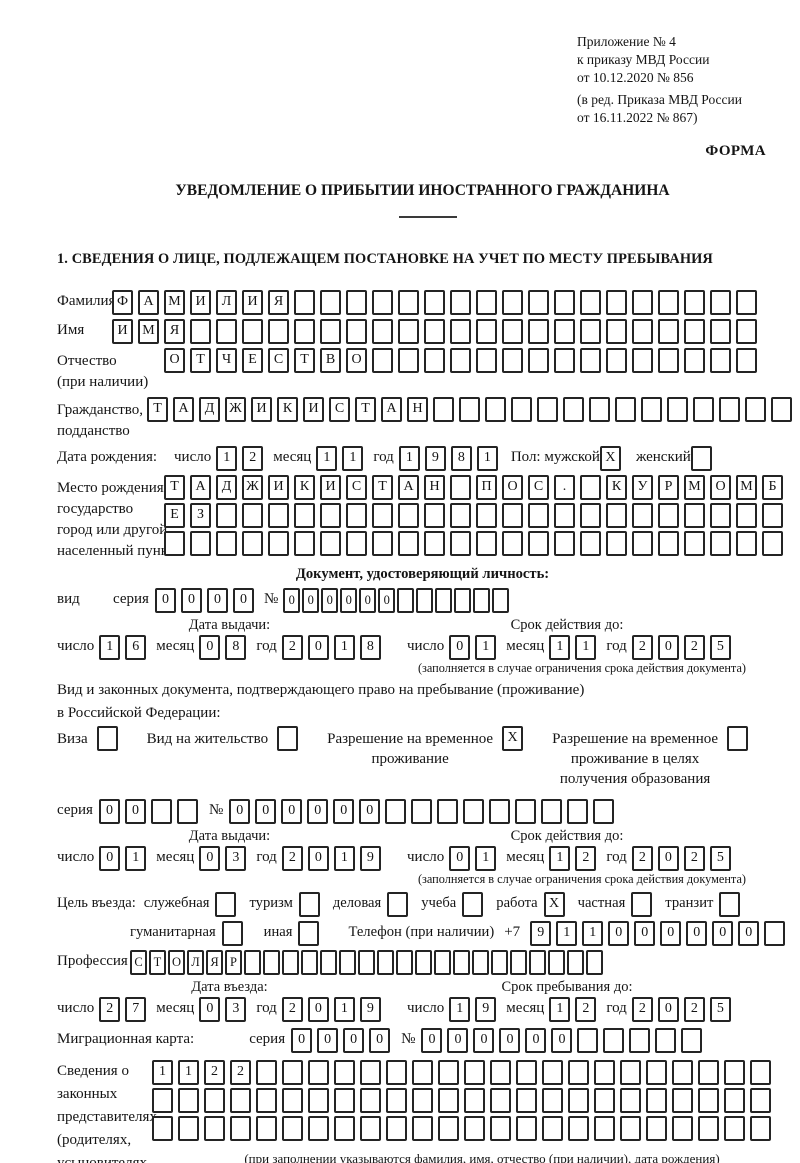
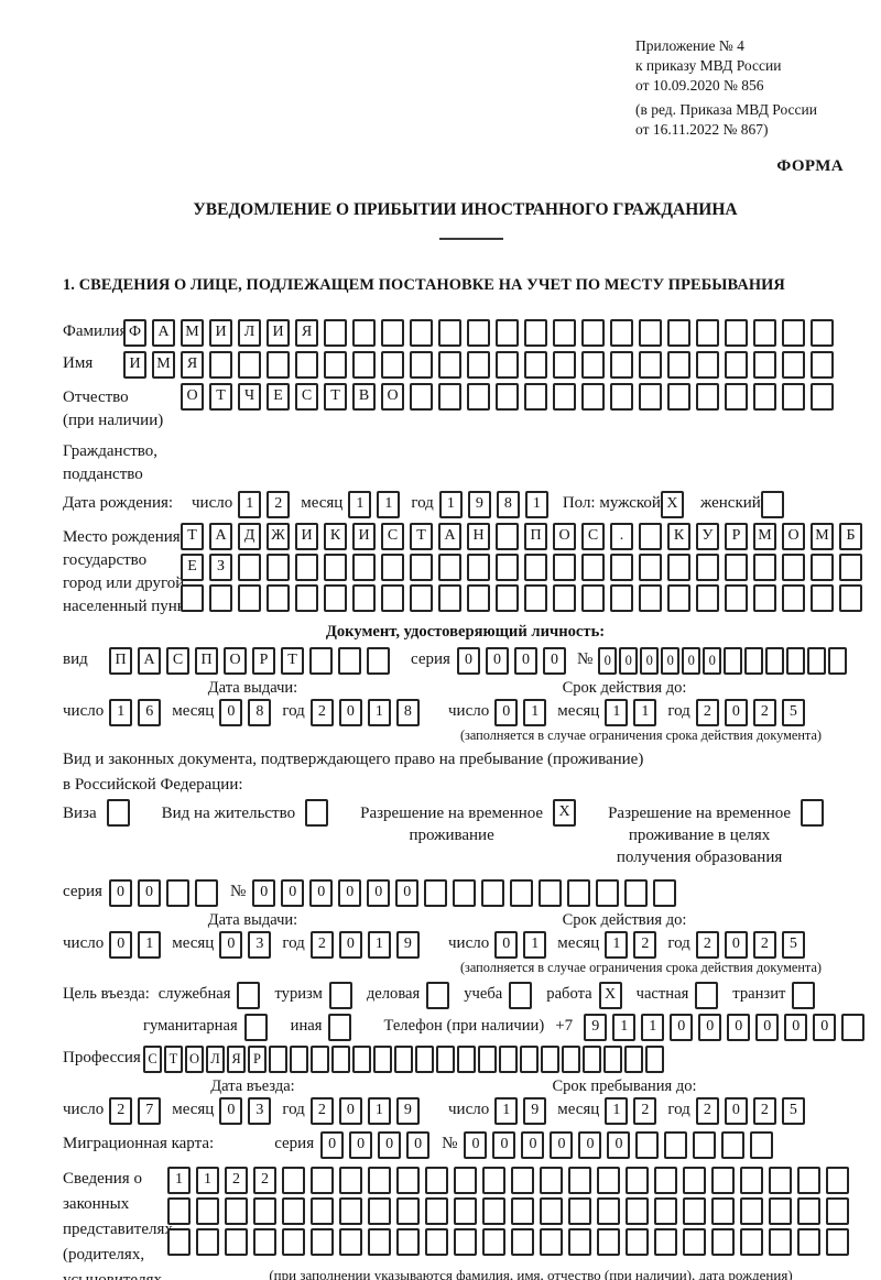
  Приложение № 4
  к приказу МВД России
- от 10.12.2020 № 856
+ от 10.09.2020 № 856
  (в ред. Приказа МВД России
  от 16.11.2022 № 867)
  ФОРМА
  УВЕДОМЛЕНИЕ О ПРИБЫТИИ ИНОСТРАННОГО ГРАЖДАНИНА
  1. СВЕДЕНИЯ О ЛИЦЕ, ПОДЛЕЖАЩЕМ ПОСТАНОВКЕ НА УЧЕТ ПО МЕСТУ ПРЕБЫВАНИЯ
  Фамили
  Ф А М И Л И Я
  Имя
  И М Я
  Отчество
  (при наличии)
  О Т Ч Е С Т В О
  Гражданство,
  подданство
- Т А Д Ж И К И С Т А Н
  Дата рождения:
  число
  1 2
  месяц
  1 1
  год
  1 9 8 1
  Пол: мужской
  X
  женский
  Место рождения
  государство
  город или другой
  населенный пун
  Т А Д Ж И К И С Т А Н П О С . К У Р М О М Б
  Е З
  Документ, удостоверяющий личность:
  вид
+ П А С П О Р Т
  серия
  0 0 0 0
  №
  0 0 0 0 0 0
  Дата выдачи:
  Срок действия до:
  число
  1 6
  месяц
  0 8
  год
  2 0 1 8
  число
  0 1
  месяц
  1 1
  год
  2 0 2 5
  (заполняется в случае ограничения срока действия документа)
  Вид и законных документа, подтверждающего право на пребывание (проживание)
  в Российской Федерации:
  Виза
  Вид на жительство
  Разрешение на временное
  проживание
  X
  Разрешение на временное
  проживание в целях
  получения образования
  серия
  0 0
  №
  0 0 0 0 0 0
  Дата выдачи:
  Срок действия до:
  число
  0 1
  месяц
  0 3
  год
  2 0 1 9
  число
  0 1
  месяц
  1 2
  год
  2 0 2 5
  (заполняется в случае ограничения срока действия документа)
  Цель въезда:
  служебная
  туризм
  деловая
  учеба
  работа
  X
  частная
  транзит
  гуманитарная
  иная
  Телефон (при наличии)
  +7
  9 1 1 0 0 0 0 0 0
  Профессия
  С Т О Л Я Р
  Дата въезда:
  Срок пребывания до:
  число
  2 7
  месяц
  0 3
  год
  2 0 1 9
  число
  1 9
  месяц
  1 2
  год
  2 0 2 5
  Миграционная карта:
  серия
  0 0 0 0
  №
  0 0 0 0 0 0
  Сведения о
  законных
  представителя
  (родителях,
  1 1 2 2
  (при заполнении указываются фамилия, имя, отчество (при наличии), дата рождения)
